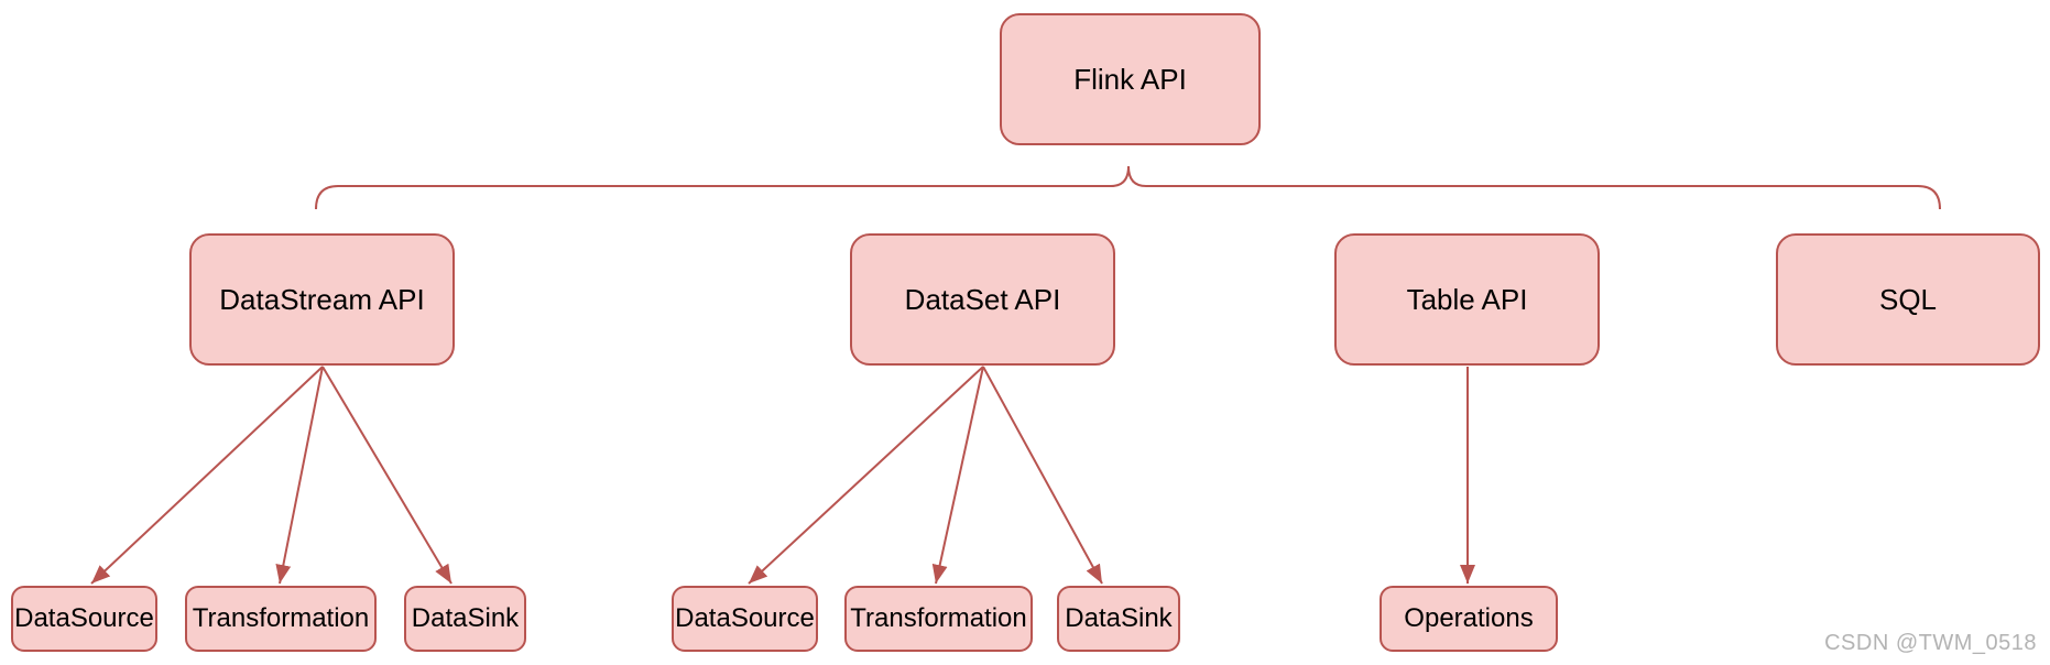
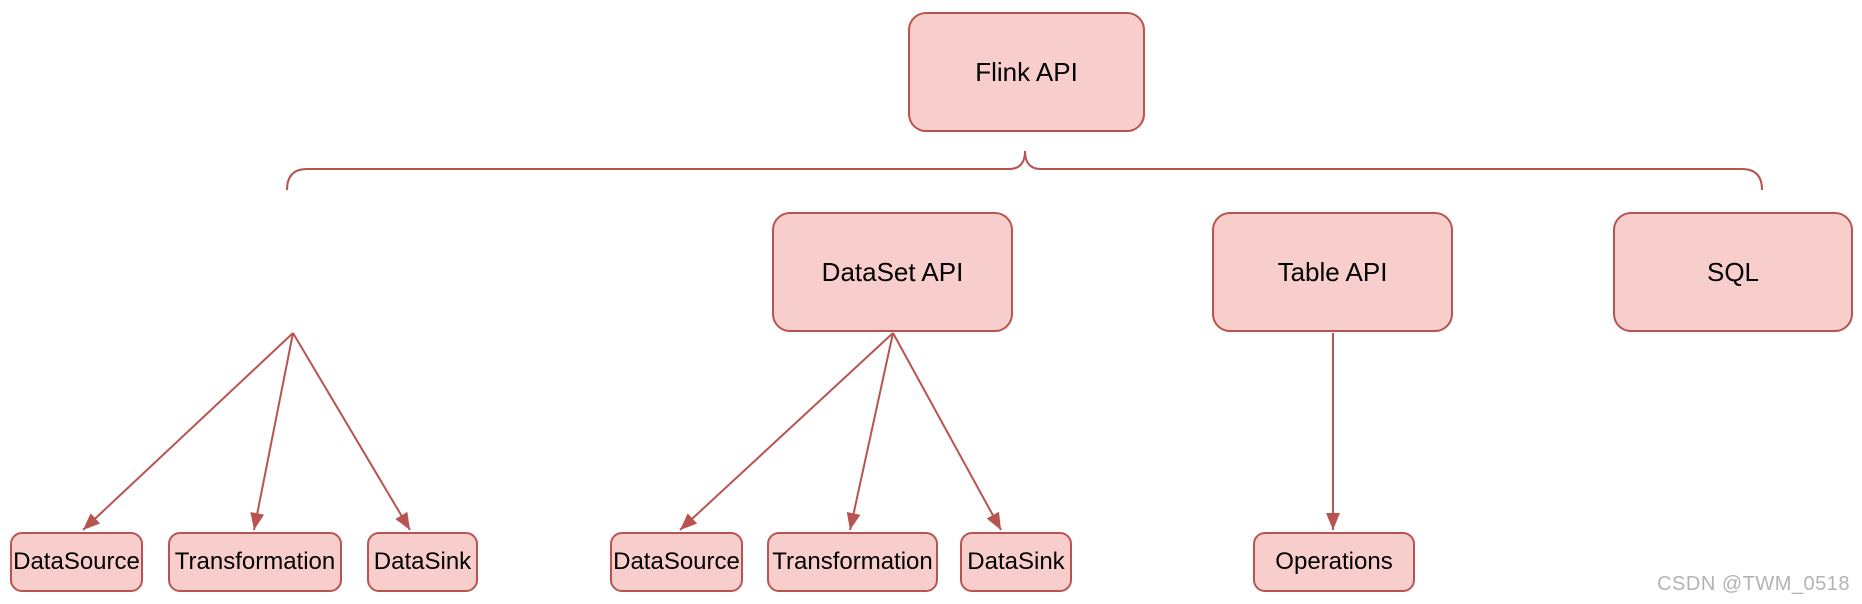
  Flink API
- DataStream API
  DataSet API
  Table API
  SQL
  DataSource
  Transformation
  DataSink
  DataSource
  Transformation
  DataSink
  Operations
  CSDN @TWM_0518
